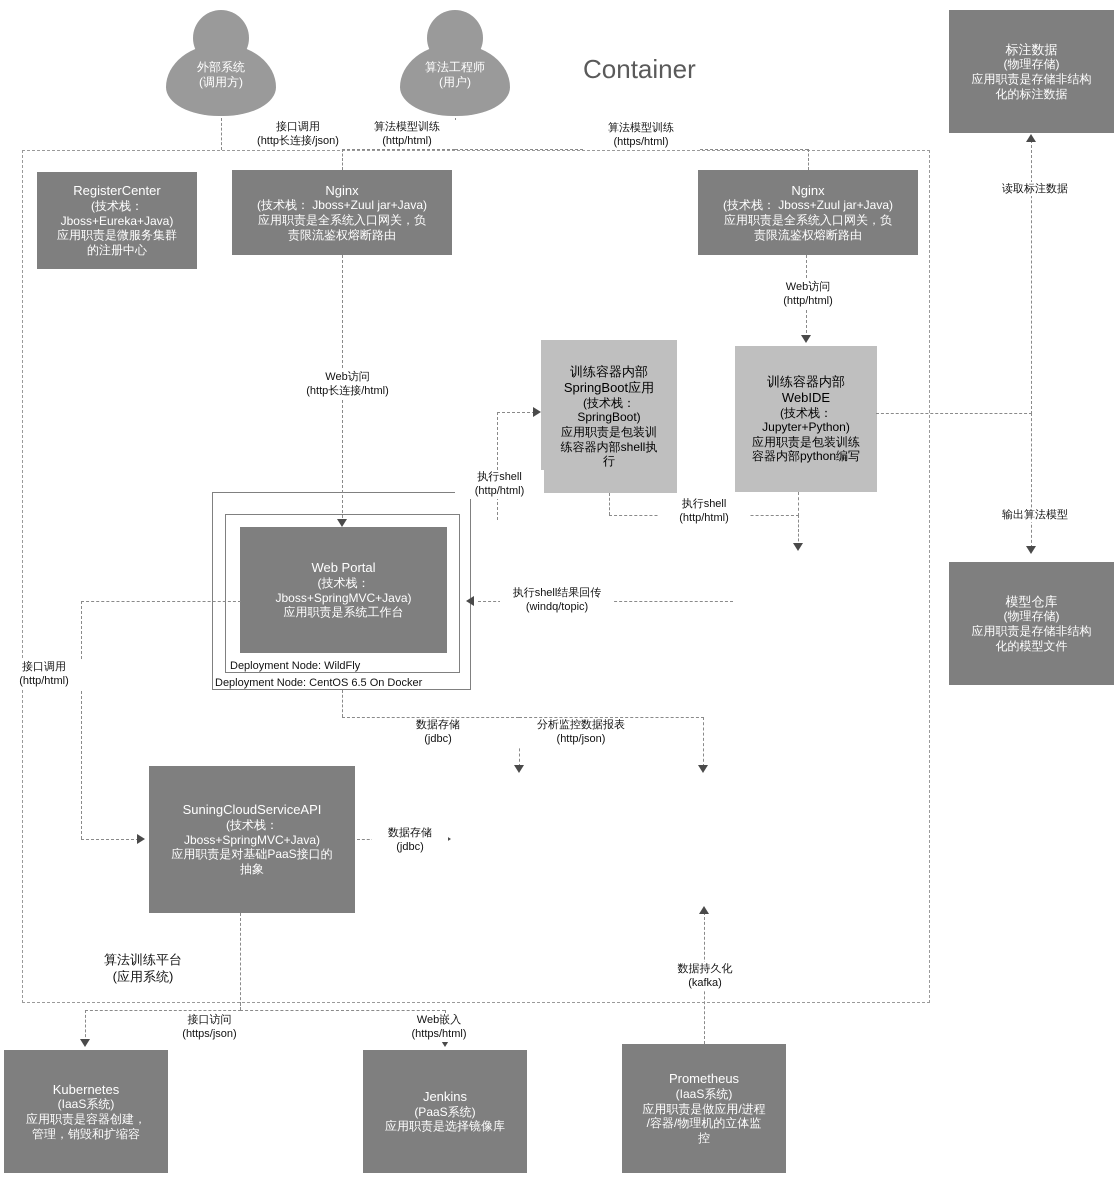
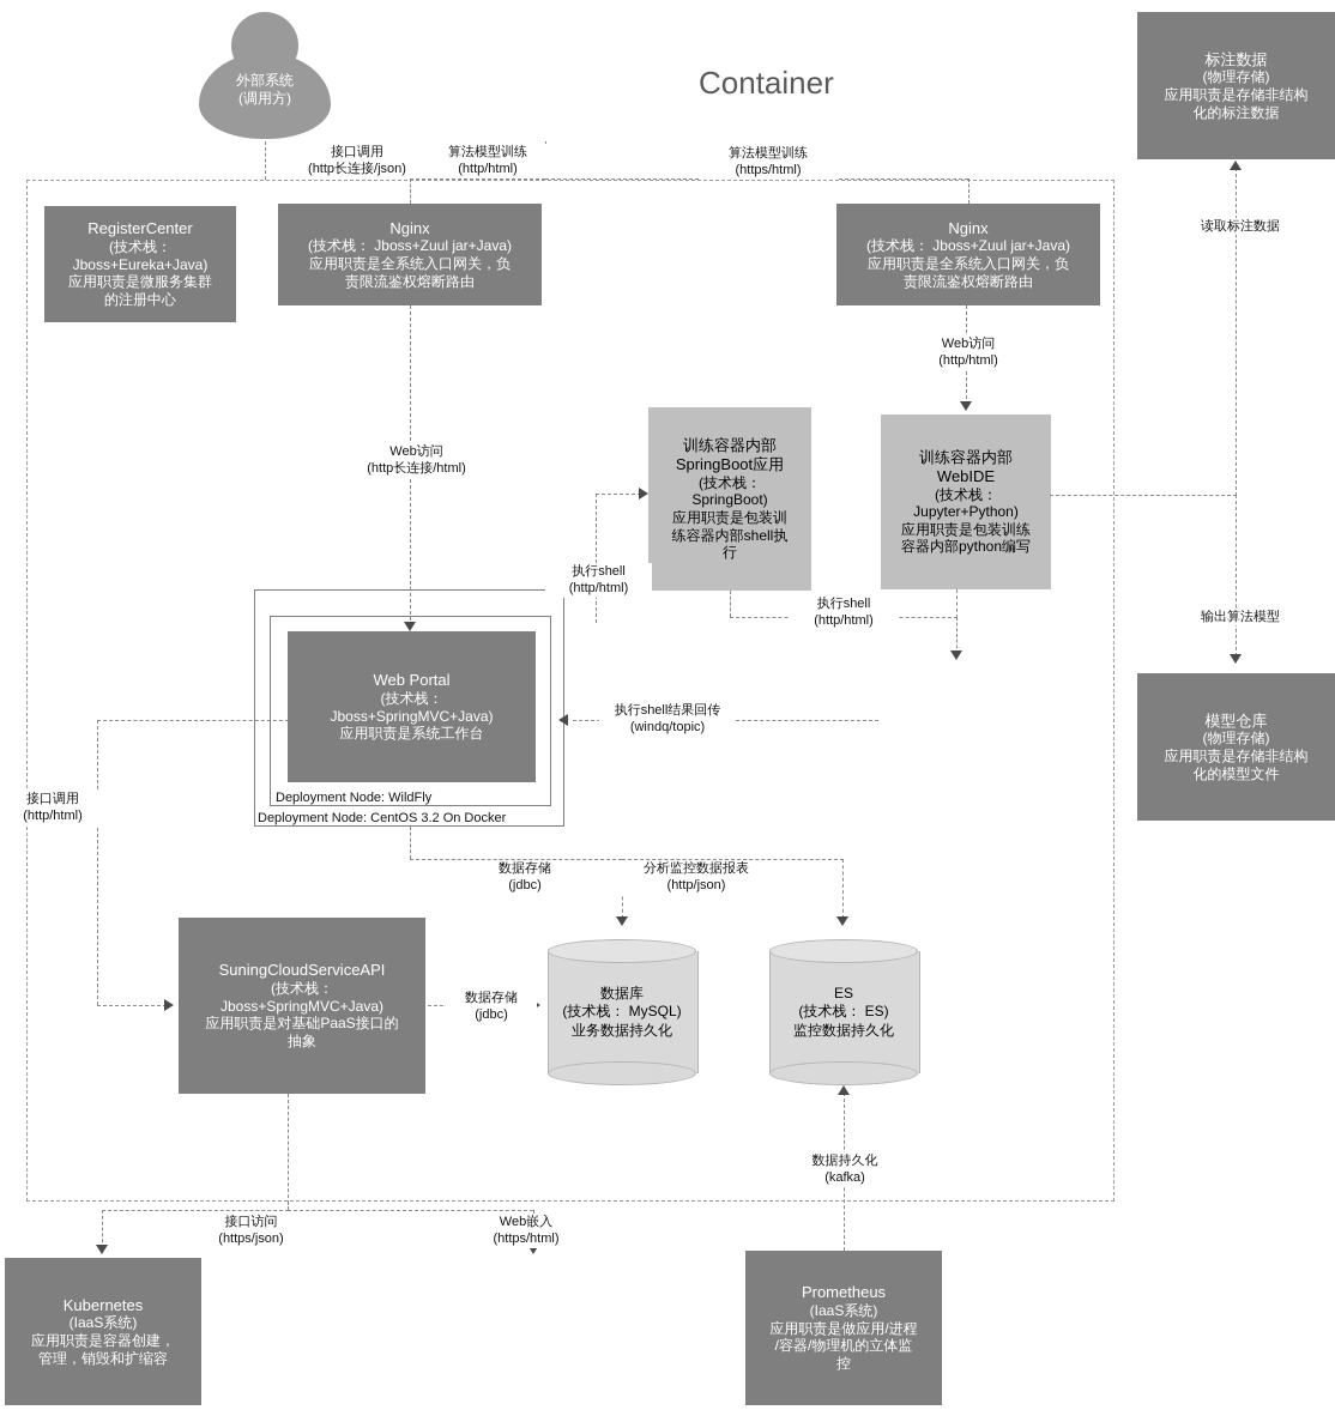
  Container
- 算法训练平台
- (应用系统)
  外部系统
  (调用方)
- 算法工程师
- (用户)
  RegisterCenter
  (技术栈：
  Jboss+Eureka+Java)
  应用职责是微服务集群
  的注册中心
  Nginx
  (技术栈： Jboss+Zuul jar+Java)
  应用职责是全系统入口网关，负
  责限流鉴权熔断路由
  Nginx
  (技术栈： Jboss+Zuul jar+Java)
  应用职责是全系统入口网关，负
  责限流鉴权熔断路由
  训练容器内部
  SpringBoot应用
  (技术栈：
  SpringBoot)
  应用职责是包装训
  练容器内部shell执
  行
  训练容器内部
  WebIDE
  (技术栈：
  Jupyter+Python)
  应用职责是包装训练
  容器内部python编写
  Web Portal
  (技术栈：
  Jboss+SpringMVC+Java)
  应用职责是系统工作台
  Deployment Node: WildFly
- Deployment Node: CentOS 6.5 On Docker
+ Deployment Node: CentOS 3.2 On Docker
  SuningCloudServiceAPI
  (技术栈：
  Jboss+SpringMVC+Java)
  应用职责是对基础PaaS接口的
  抽象
  标注数据
  (物理存储)
  应用职责是存储非结构
  化的标注数据
  模型仓库
  (物理存储)
  应用职责是存储非结构
  化的模型文件
  Kubernetes
  (IaaS系统)
  应用职责是容器创建，
  管理，销毁和扩缩容
- Jenkins
- (PaaS系统)
- 应用职责是选择镜像库
  Prometheus
  (IaaS系统)
  应用职责是做应用/进程
  /容器/物理机的立体监
  控
+ 数据库
+ (技术栈： MySQL)
+ 业务数据持久化
+ ES
+ (技术栈： ES)
+ 监控数据持久化
  接口调用
  (http长连接/json)
  算法模型训练
  (http/html)
  算法模型训练
  (https/html)
  Web访问
  (http长连接/html)
  Web访问
  (http/html)
  执行shell
  (http/html)
  执行shell
  (http/html)
  执行shell结果回传
  (windq/topic)
  接口调用
  (http/html)
  数据存储
  (jdbc)
  分析监控数据报表
  (http/json)
  数据存储
  (jdbc)
  接口访问
  (https/json)
  Web嵌入
  (https/html)
  数据持久化
  (kafka)
  读取标注数据
  输出算法模型
